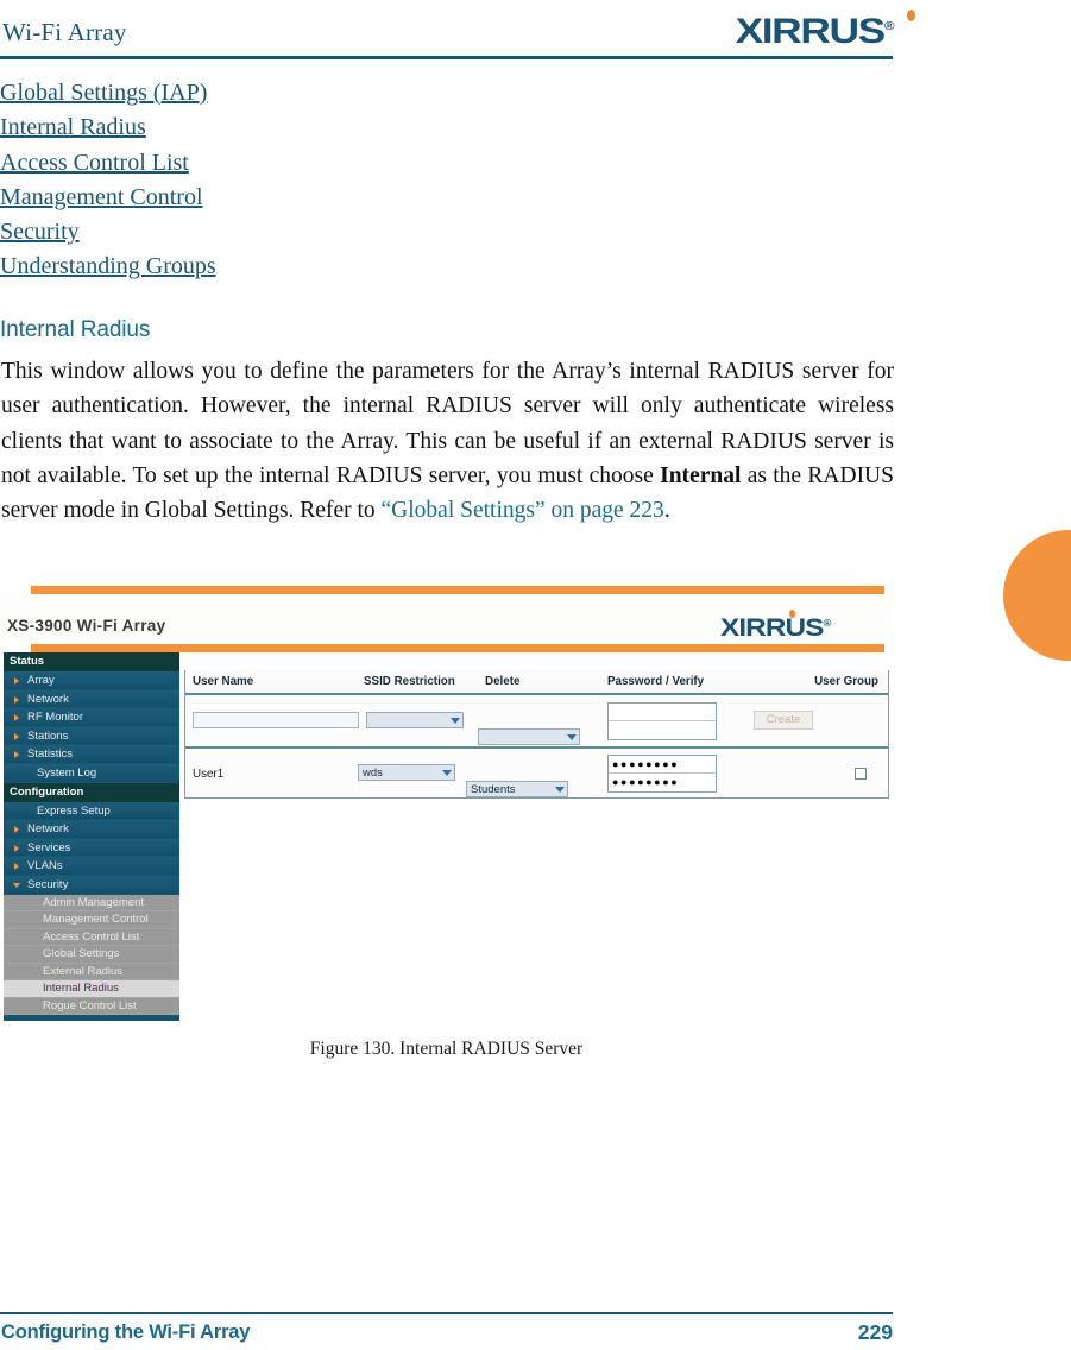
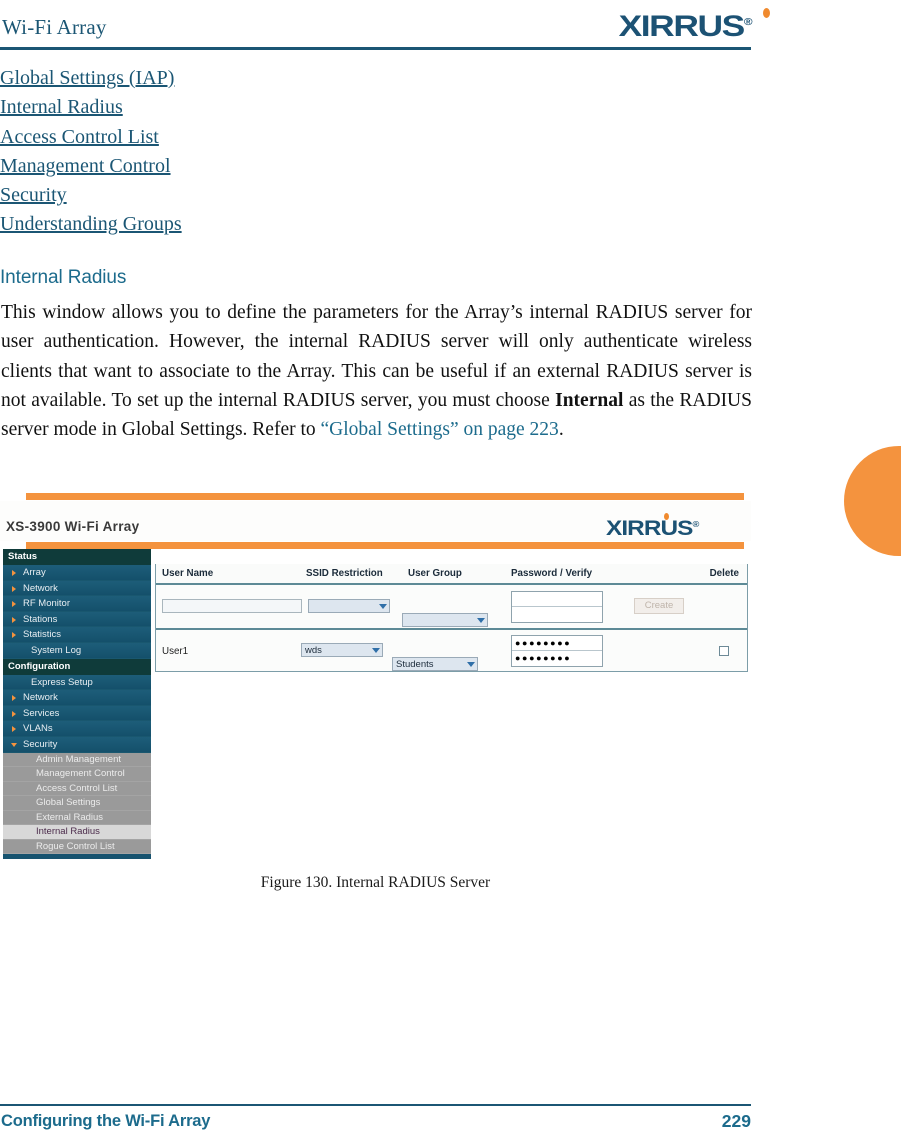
  Wi-Fi Array
  XIRRUS®
  Global Settings (IAP)
  Internal Radius
  Access Control List
  Management Control
  Security
  Understanding Groups
  Internal Radius
  This window allows you to define the parameters for the Array’s internal RADIUS server for user authentication. However, the internal RADIUS server will only authenticate wireless clients that want to associate to the Array. This can be useful if an external RADIUS server is not available. To set up the internal RADIUS server, you must choose Internal as the RADIUS server mode in Global Settings. Refer to “Global Settings” on page 223.
  XS-3900 Wi-Fi Array
  XIRRUS®
  Status
  Array
  Network
  RF Monitor
  Stations
  Statistics
  System Log
  Configuration
  Express Setup
  Network
  Services
  VLANs
  Security
  Admin Management
  Management Control
  Access Control List
  Global Settings
  External Radius
  Internal Radius
  Rogue Control List
  User Name
  SSID Restriction
- Delete
+ User Group
  Password / Verify
- User Group
+ Delete
  Create
  User1
  wds
  Students
  ●●●●●●●●
  ●●●●●●●●
  Figure 130. Internal RADIUS Server
  Configuring the Wi-Fi Array
  229
